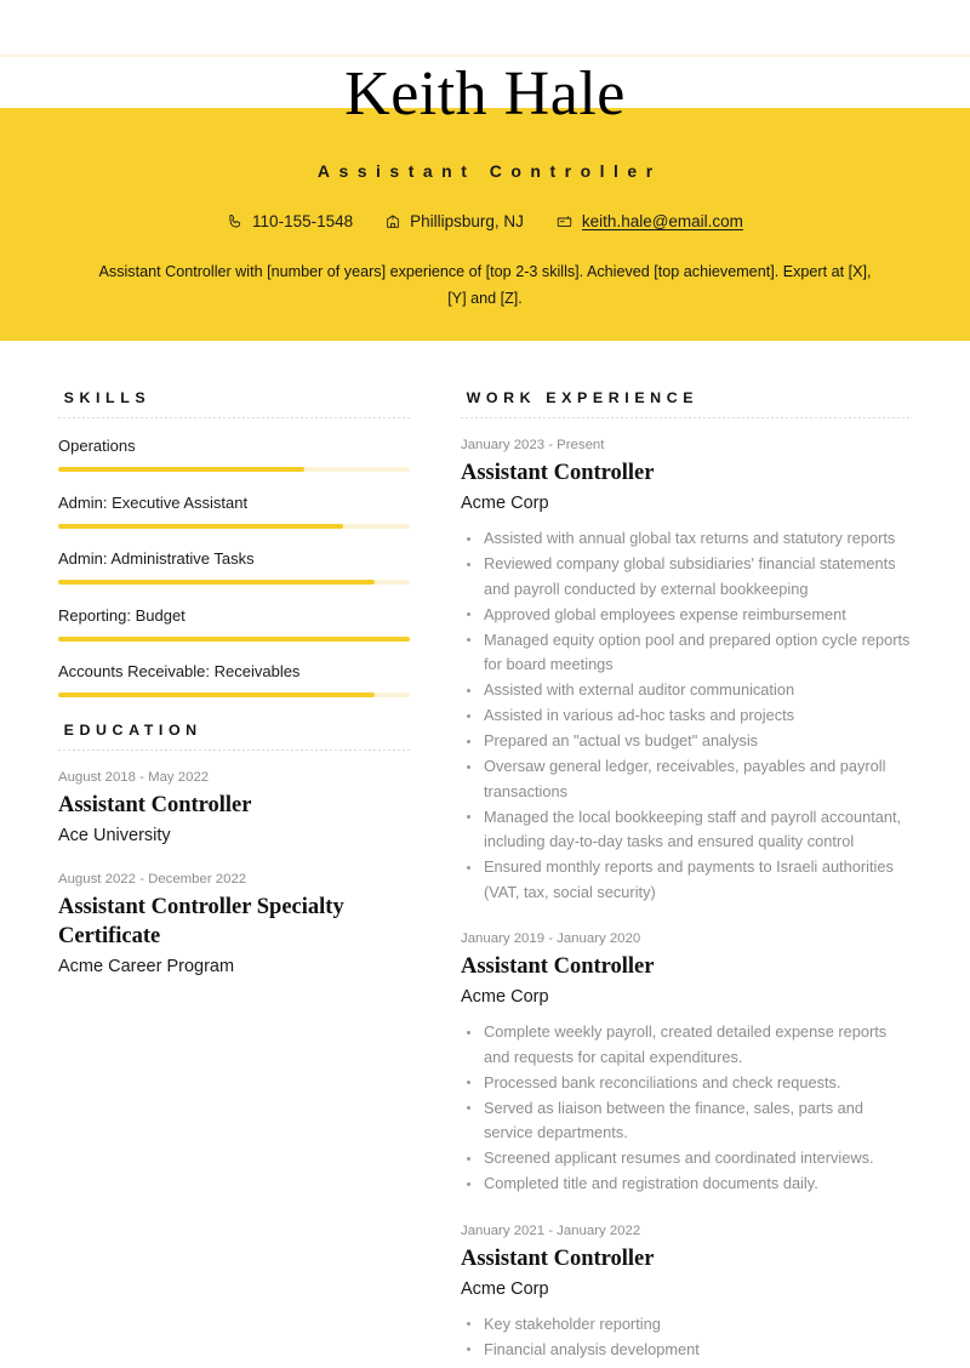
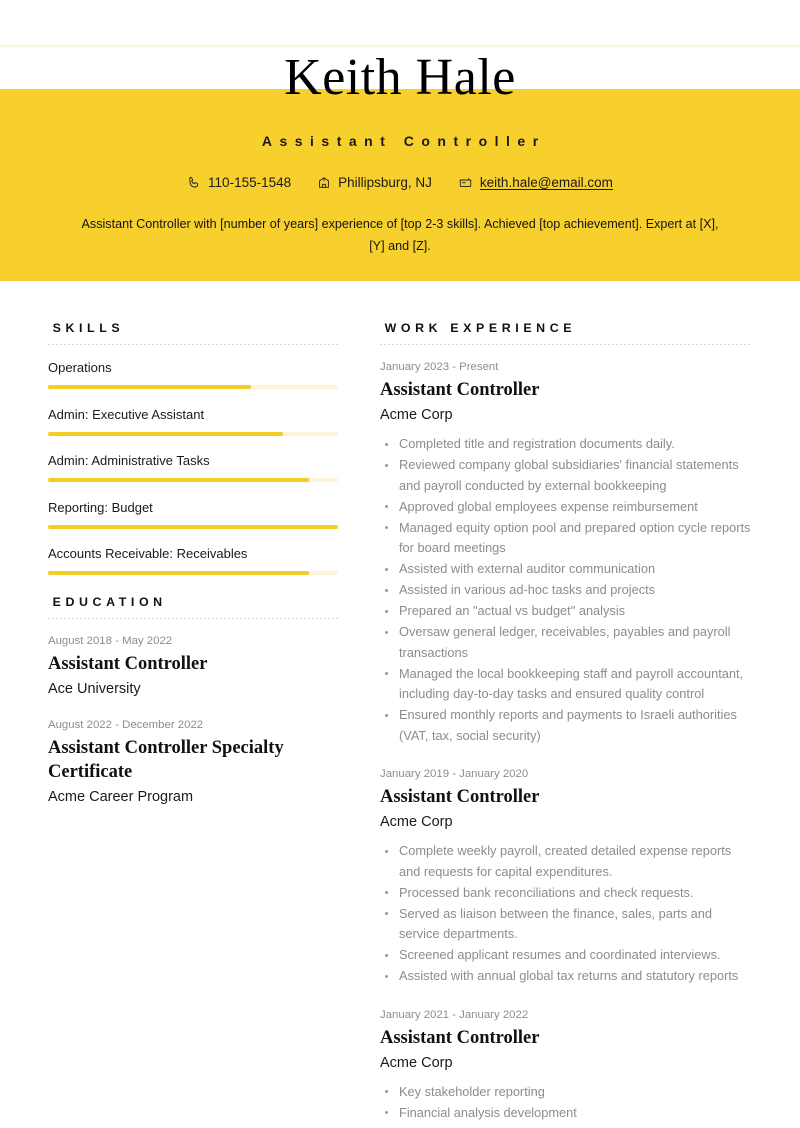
  Keith Hale
  Assistant Controller
  110-155-1548
  Phillipsburg, NJ
  keith.hale@email.com
  Assistant Controller with [number of years] experience of [top 2-3 skills]. Achieved [top achievement]. Expert at [X], [Y] and [Z].
  SKILLS
  Operations
  Admin: Executive Assistant
  Admin: Administrative Tasks
  Reporting: Budget
  Accounts Receivable: Receivables
  EDUCATION
  August 2018 - May 2022
  Assistant Controller
  Ace University
  August 2022 - December 2022
  Assistant Controller Specialty Certificate
  Acme Career Program
  WORK EXPERIENCE
  January 2023 - Present
  Assistant Controller
  Acme Corp
- Assisted with annual global tax returns and statutory reports
+ Completed title and registration documents daily.
  Reviewed company global subsidiaries' financial statements and payroll conducted by external bookkeeping
  Approved global employees expense reimbursement
  Managed equity option pool and prepared option cycle reports for board meetings
  Assisted with external auditor communication
  Assisted in various ad-hoc tasks and projects
  Prepared an "actual vs budget" analysis
  Oversaw general ledger, receivables, payables and payroll transactions
  Managed the local bookkeeping staff and payroll accountant, including day-to-day tasks and ensured quality control
  Ensured monthly reports and payments to Israeli authorities (VAT, tax, social security)
  January 2019 - January 2020
  Assistant Controller
  Acme Corp
  Complete weekly payroll, created detailed expense reports and requests for capital expenditures.
  Processed bank reconciliations and check requests.
  Served as liaison between the finance, sales, parts and service departments.
  Screened applicant resumes and coordinated interviews.
- Completed title and registration documents daily.
+ Assisted with annual global tax returns and statutory reports
  January 2021 - January 2022
  Assistant Controller
  Acme Corp
  Key stakeholder reporting
  Financial analysis development
